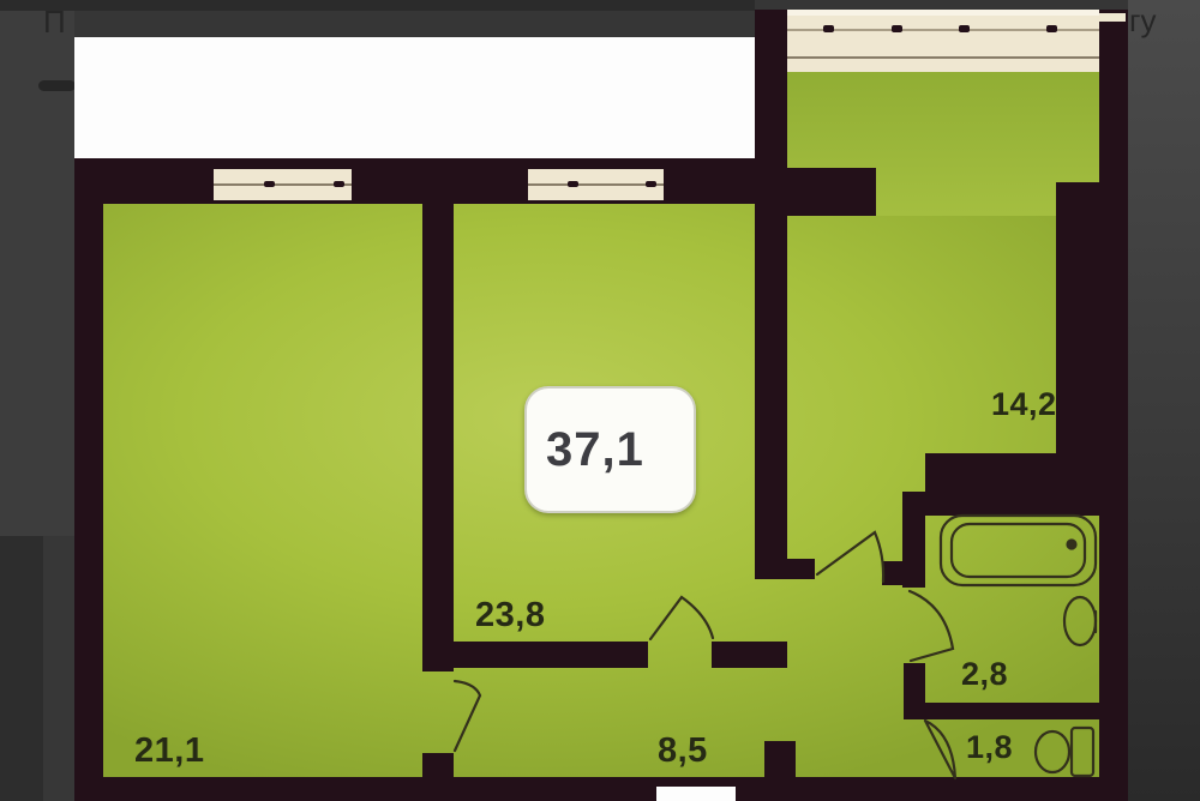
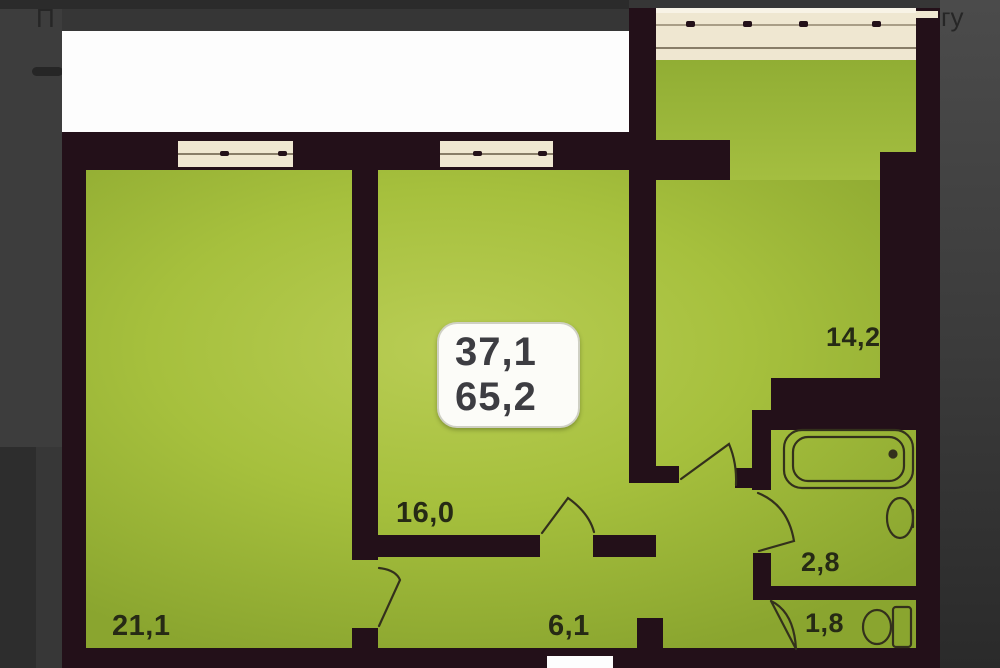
  гу
  37,1
+ 65,2
  21,1
- 23,8
+ 16,0
  14,2
- 8,5
+ 6,1
  2,8
  1,8
